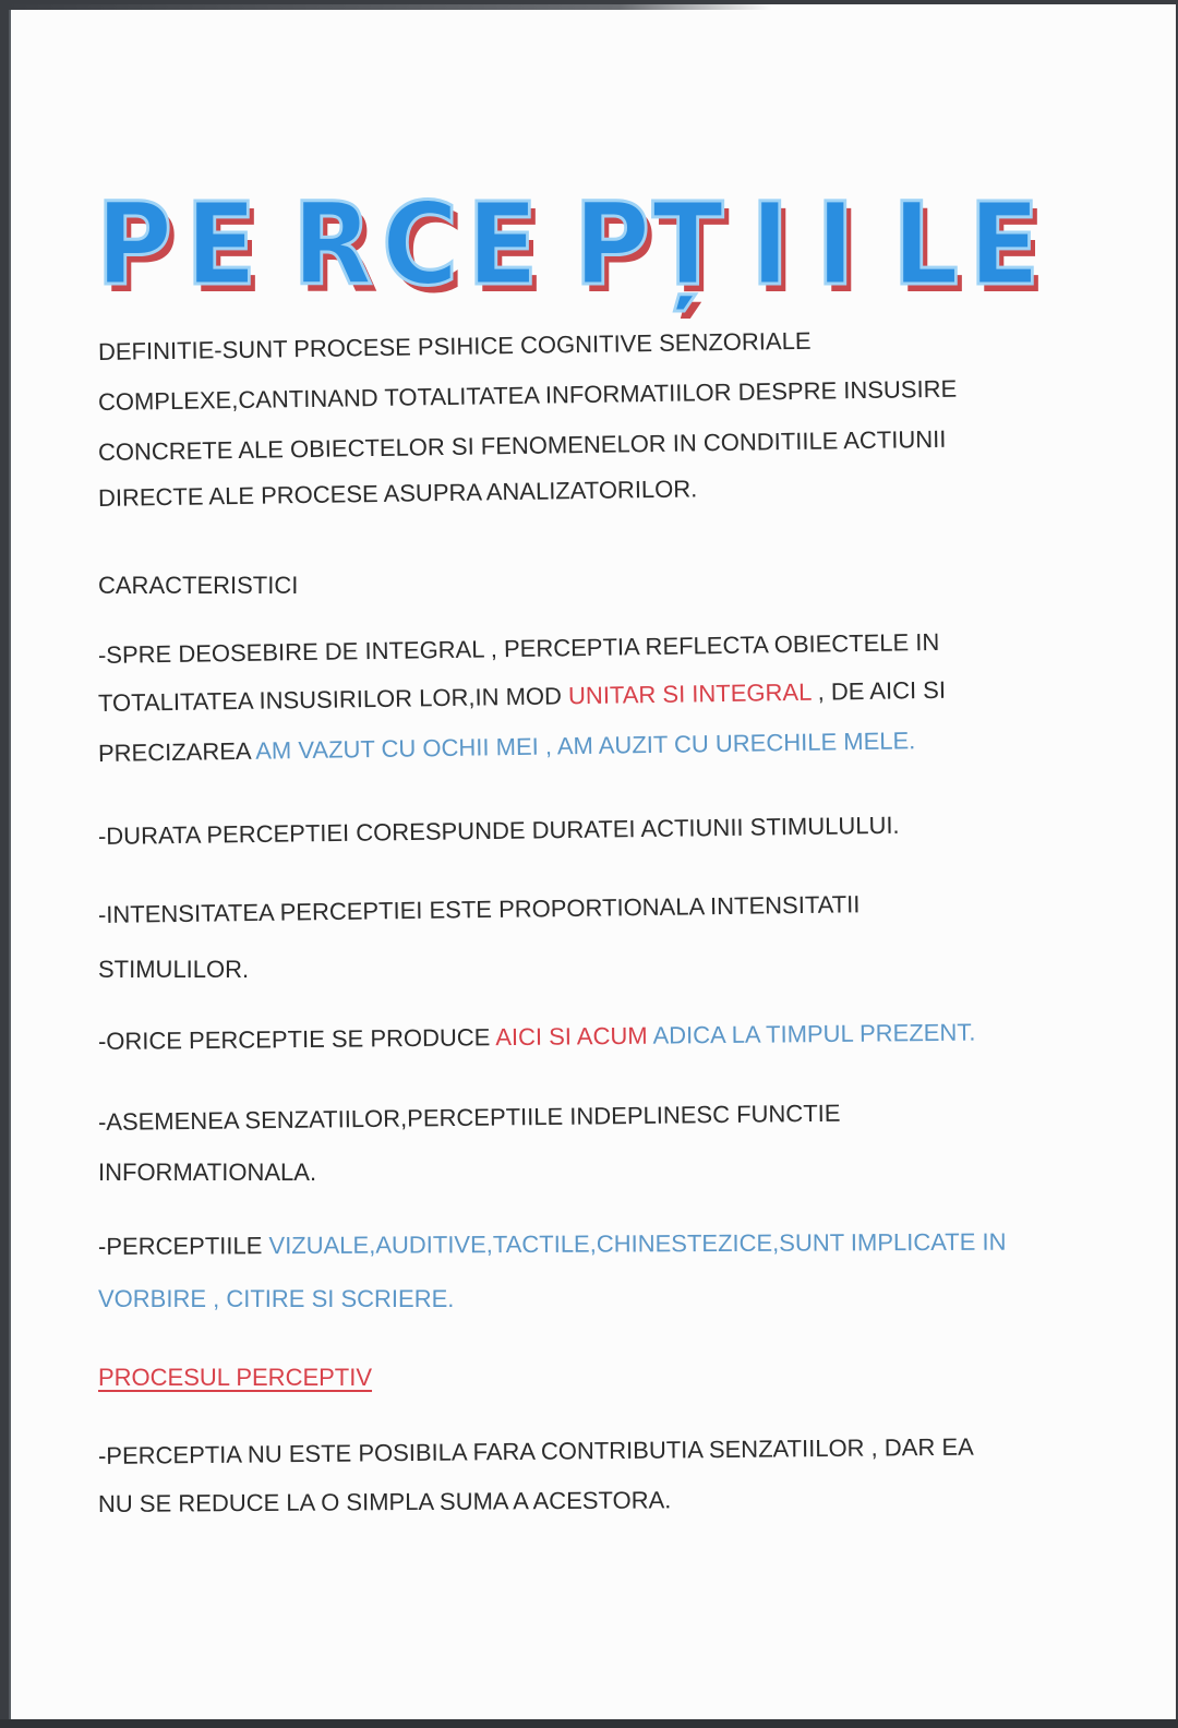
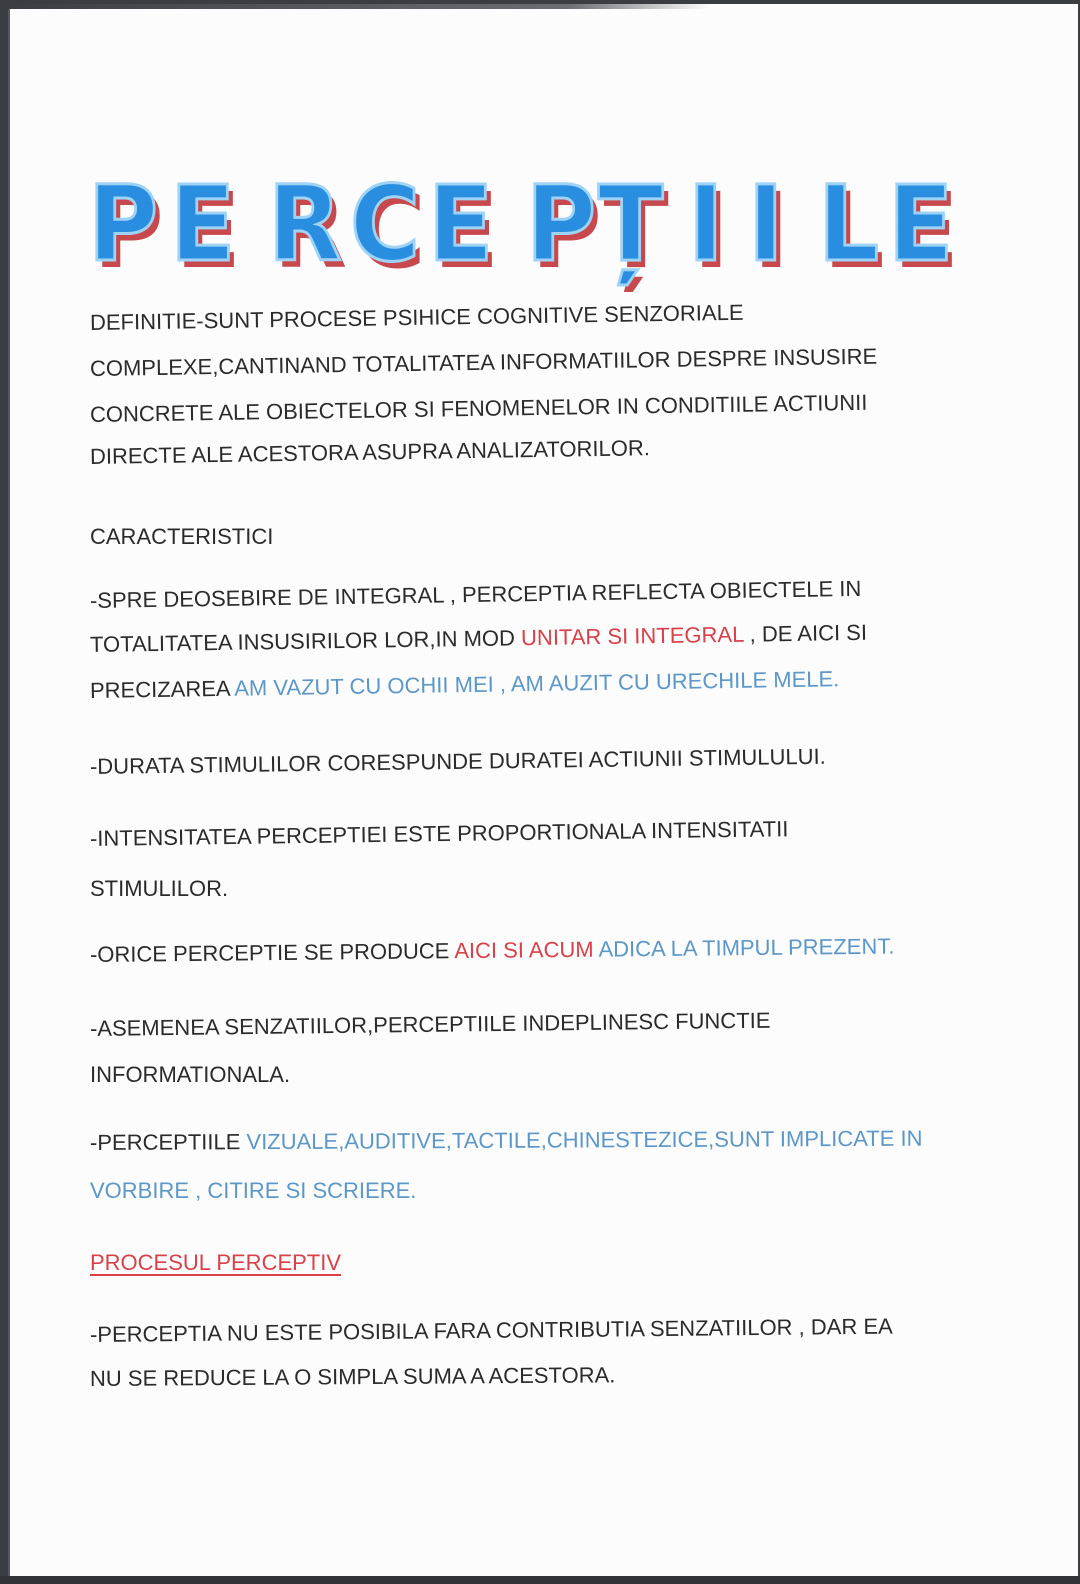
  P
  E
  R
  C
  E
  P
  Ț
  I
  I
  L
  E
  DEFINITIE-SUNT PROCESE PSIHICE COGNITIVE SENZORIALE
  COMPLEXE,CANTINAND TOTALITATEA INFORMATIILOR DESPRE INSUSIRE
  CONCRETE ALE OBIECTELOR SI FENOMENELOR IN CONDITIILE ACTIUNII
- DIRECTE ALE PROCESE ASUPRA ANALIZATORILOR.
+ DIRECTE ALE ACESTORA ASUPRA ANALIZATORILOR.
  CARACTERISTICI
  -SPRE DEOSEBIRE DE INTEGRAL , PERCEPTIA REFLECTA OBIECTELE IN
  TOTALITATEA INSUSIRILOR LOR,IN MOD UNITAR SI INTEGRAL , DE AICI SI
  PRECIZAREA AM VAZUT CU OCHII MEI , AM AUZIT CU URECHILE MELE.
- -DURATA PERCEPTIEI CORESPUNDE DURATEI ACTIUNII STIMULULUI.
+ -DURATA STIMULILOR CORESPUNDE DURATEI ACTIUNII STIMULULUI.
  -INTENSITATEA PERCEPTIEI ESTE PROPORTIONALA INTENSITATII
  STIMULILOR.
  -ORICE PERCEPTIE SE PRODUCE AICI SI ACUM ADICA LA TIMPUL PREZENT.
  -ASEMENEA SENZATIILOR,PERCEPTIILE INDEPLINESC FUNCTIE
  INFORMATIONALA.
  -PERCEPTIILE VIZUALE,AUDITIVE,TACTILE,CHINESTEZICE,SUNT IMPLICATE IN
  VORBIRE , CITIRE SI SCRIERE.
  PROCESUL PERCEPTIV
  -PERCEPTIA NU ESTE POSIBILA FARA CONTRIBUTIA SENZATIILOR , DAR EA
  NU SE REDUCE LA O SIMPLA SUMA A ACESTORA.
